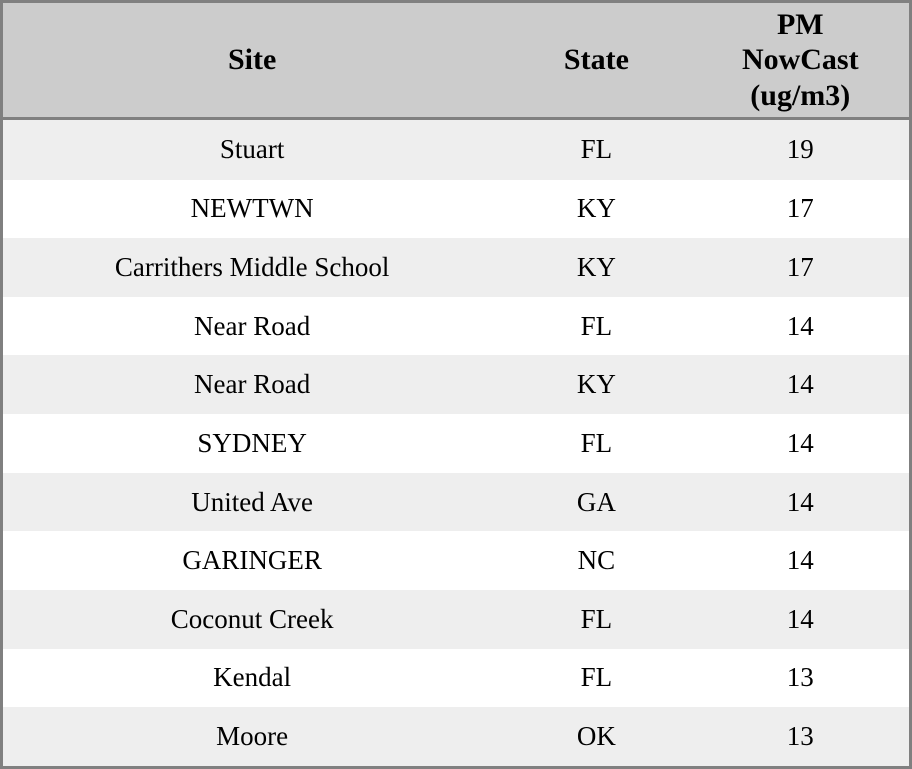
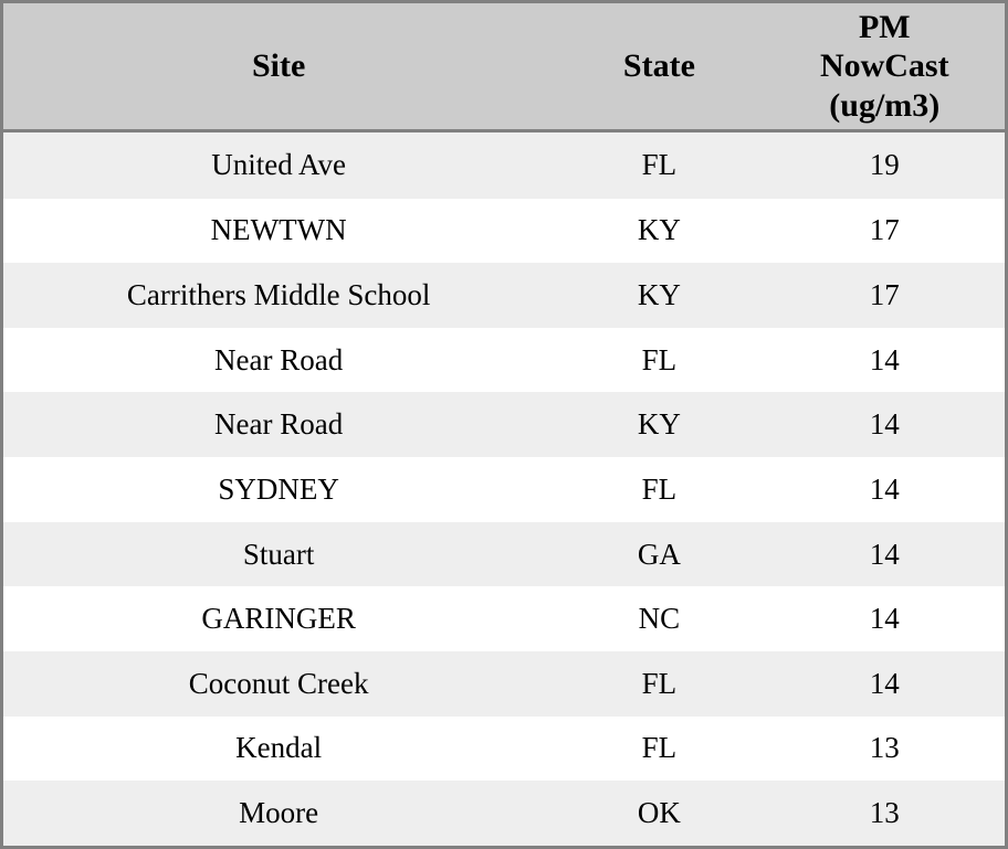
  Site	State	PM NowCast (ug/m3)
- Stuart	FL	19
+ United Ave	FL	19
  NEWTWN	KY	17
  Carrithers Middle School	KY	17
  Near Road	FL	14
  Near Road	KY	14
  SYDNEY	FL	14
- United Ave	GA	14
+ Stuart	GA	14
  GARINGER	NC	14
  Coconut Creek	FL	14
  Kendal	FL	13
  Moore	OK	13
